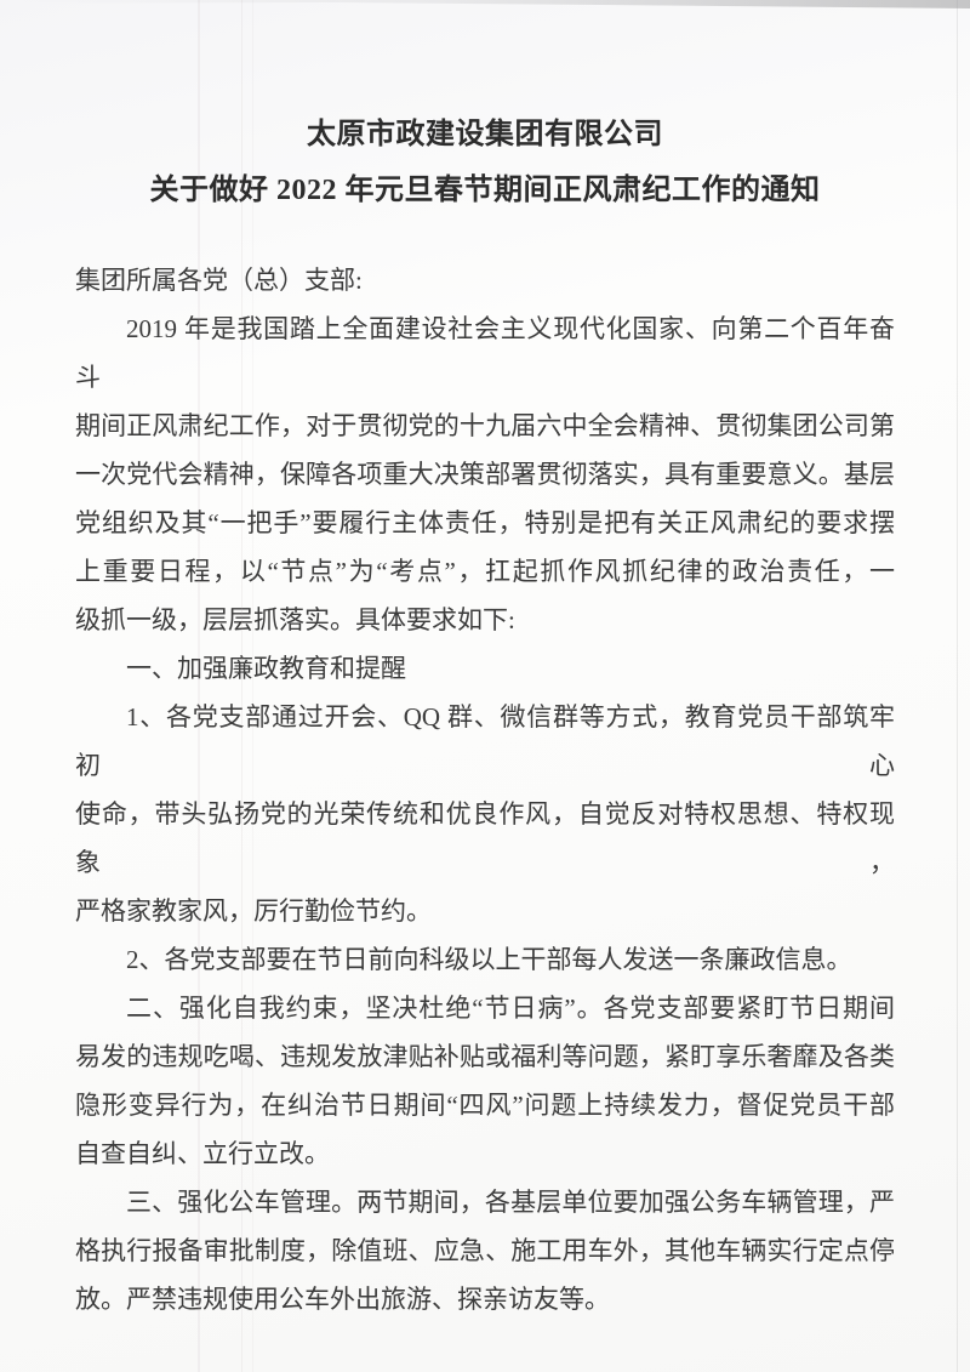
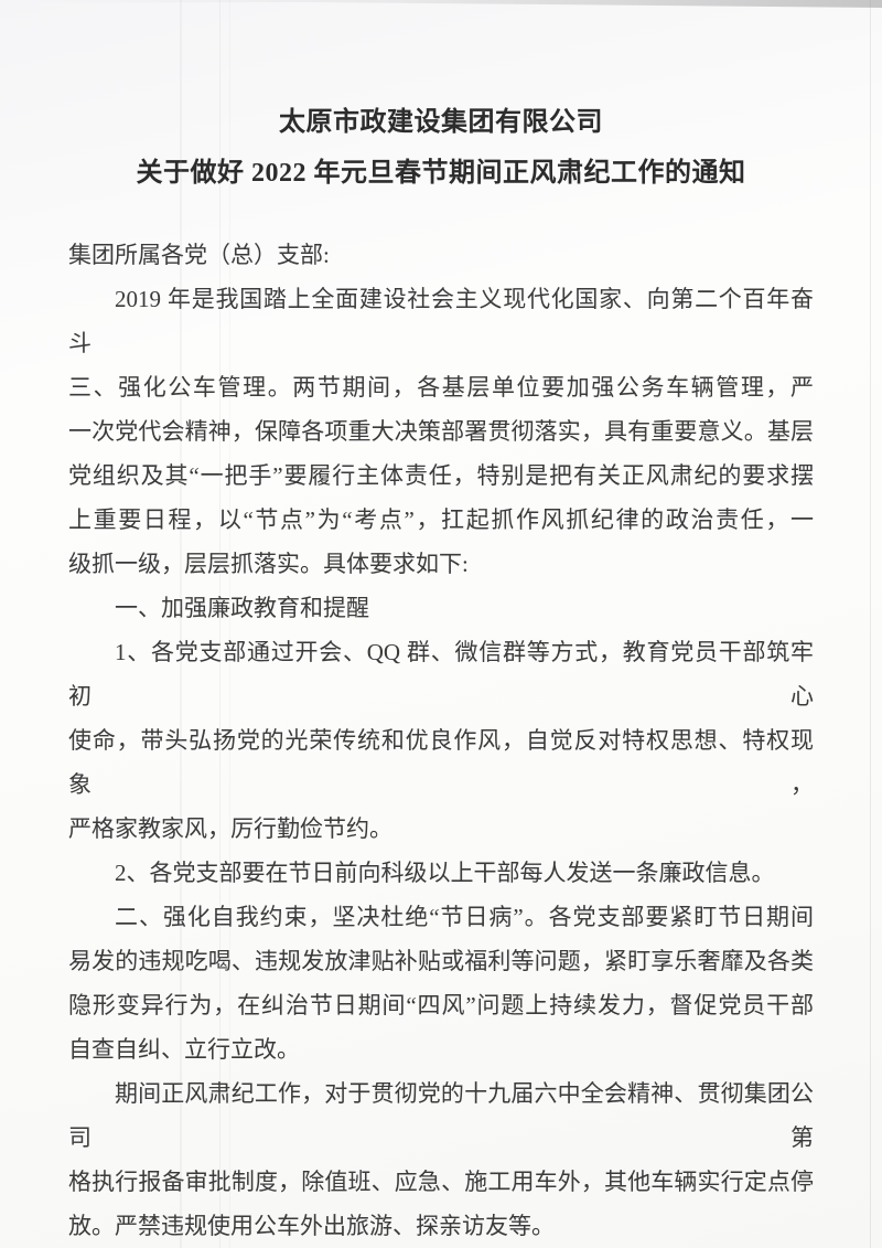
  太原市政建设集团有限公司
  关于做好 2022 年元旦春节期间正风肃纪工作的通知
  集团所属各党（总）支部:
  2019 年是我国踏上全面建设社会主义现代化国家、向第二个百年奋斗
- 期间正风肃纪工作，对于贯彻党的十九届六中全会精神、贯彻集团公司第
+ 三、强化公车管理。两节期间，各基层单位要加强公务车辆管理，严
  一次党代会精神，保障各项重大决策部署贯彻落实，具有重要意义。基层
  党组织及其“一把手”要履行主体责任，特别是把有关正风肃纪的要求摆
  上重要日程，以“节点”为“考点”，扛起抓作风抓纪律的政治责任，一
  级抓一级，层层抓落实。具体要求如下:
  一、加强廉政教育和提醒
  1、各党支部通过开会、QQ 群、微信群等方式，教育党员干部筑牢初心
  使命，带头弘扬党的光荣传统和优良作风，自觉反对特权思想、特权现象，
  严格家教家风，厉行勤俭节约。
  2、各党支部要在节日前向科级以上干部每人发送一条廉政信息。
  二、强化自我约束，坚决杜绝“节日病”。各党支部要紧盯节日期间
  易发的违规吃喝、违规发放津贴补贴或福利等问题，紧盯享乐奢靡及各类
  隐形变异行为，在纠治节日期间“四风”问题上持续发力，督促党员干部
  自查自纠、立行立改。
- 三、强化公车管理。两节期间，各基层单位要加强公务车辆管理，严
+ 期间正风肃纪工作，对于贯彻党的十九届六中全会精神、贯彻集团公司第
  格执行报备审批制度，除值班、应急、施工用车外，其他车辆实行定点停
  放。严禁违规使用公车外出旅游、探亲访友等。
